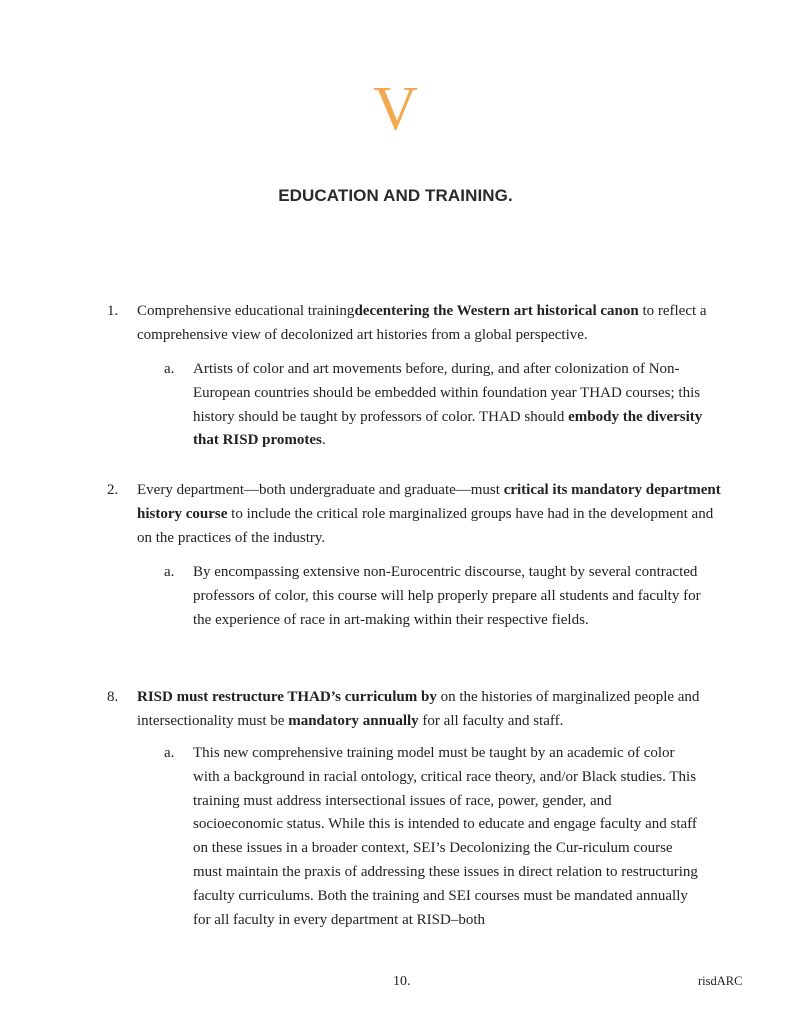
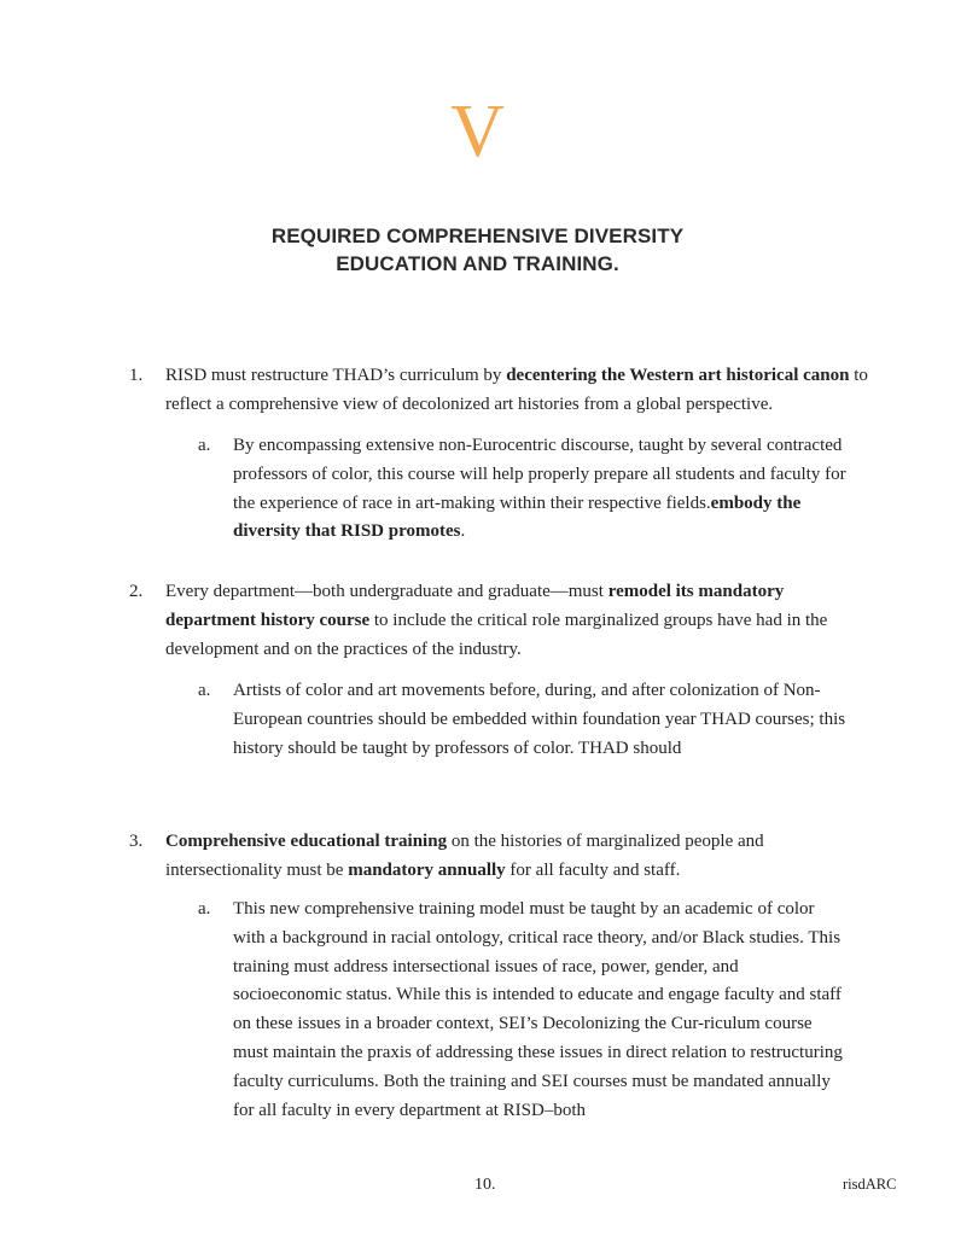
  V
+ REQUIRED COMPREHENSIVE DIVERSITY
  EDUCATION AND TRAINING.
  1.
- Comprehensive educational trainingdecentering the Western art historical canon to reflect a comprehensive view of decolonized art histories from a global perspective.
+ RISD must restructure THAD’s curriculum by decentering the Western art historical canon to reflect a comprehensive view of decolonized art histories from a global perspective.
  a.
- Artists of color and art movements before, during, and after colonization of Non-European countries should be embedded within foundation year THAD courses; this history should be taught by professors of color. THAD should embody the diversity that RISD promotes.
+ By encompassing extensive non-Eurocentric discourse, taught by several contracted professors of color, this course will help properly prepare all students and faculty for the experience of race in art-making within their respective fields.embody the diversity that RISD promotes.
  2.
- Every department—both undergraduate and graduate—must critical its mandatory department history course to include the critical role marginalized groups have had in the development and on the practices of the industry.
+ Every department—both undergraduate and graduate—must remodel its mandatory department history course to include the critical role marginalized groups have had in the development and on the practices of the industry.
  a.
- By encompassing extensive non-Eurocentric discourse, taught by several contracted professors of color, this course will help properly prepare all students and faculty for the experience of race in art-making within their respective fields.
+ Artists of color and art movements before, during, and after colonization of Non-European countries should be embedded within foundation year THAD courses; this history should be taught by professors of color. THAD should
- 8.
+ 3.
- RISD must restructure THAD’s curriculum by on the histories of marginalized people and intersectionality must be mandatory annually for all faculty and staff.
+ Comprehensive educational training on the histories of marginalized people and intersectionality must be mandatory annually for all faculty and staff.
  a.
  This new comprehensive training model must be taught by an academic of color with a background in racial ontology, critical race theory, and/or Black studies. This training must address intersectional issues of race, power, gender, and socioeconomic status. While this is intended to educate and engage faculty and staff on these issues in a broader context, SEI’s Decolonizing the Cur-riculum course must maintain the praxis of addressing these issues in direct relation to restructuring faculty curriculums. Both the training and SEI courses must be mandated annually for all faculty in every department at RISD–both
  10.
  risdARC
